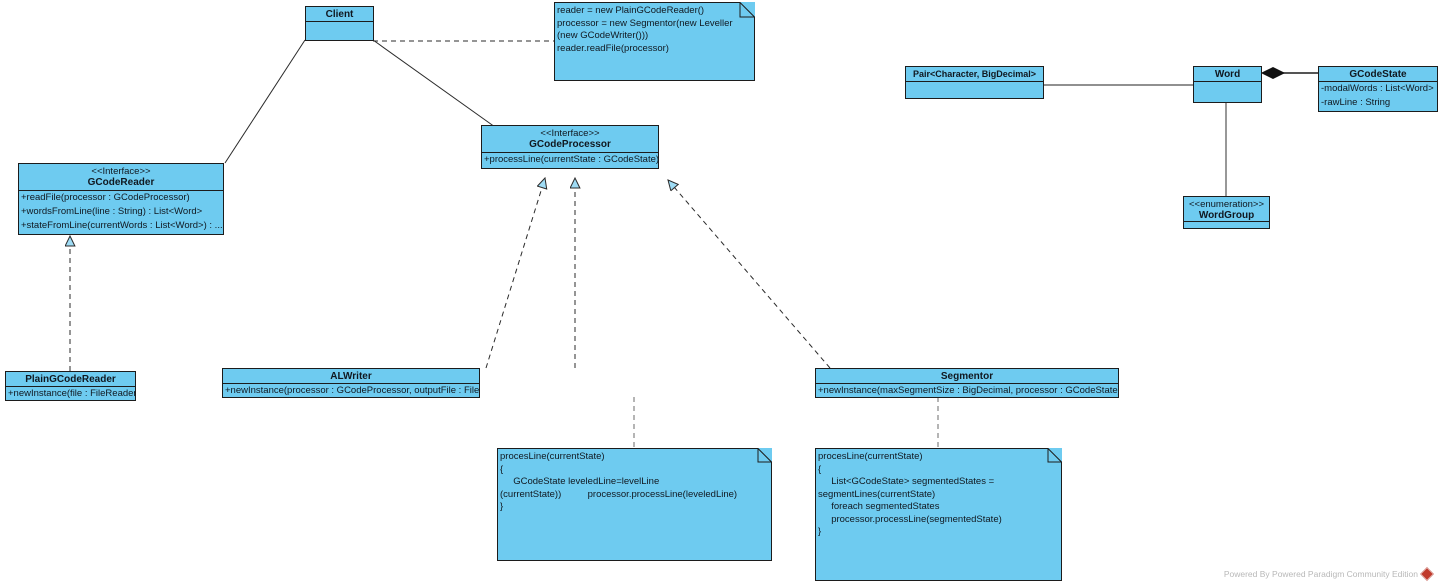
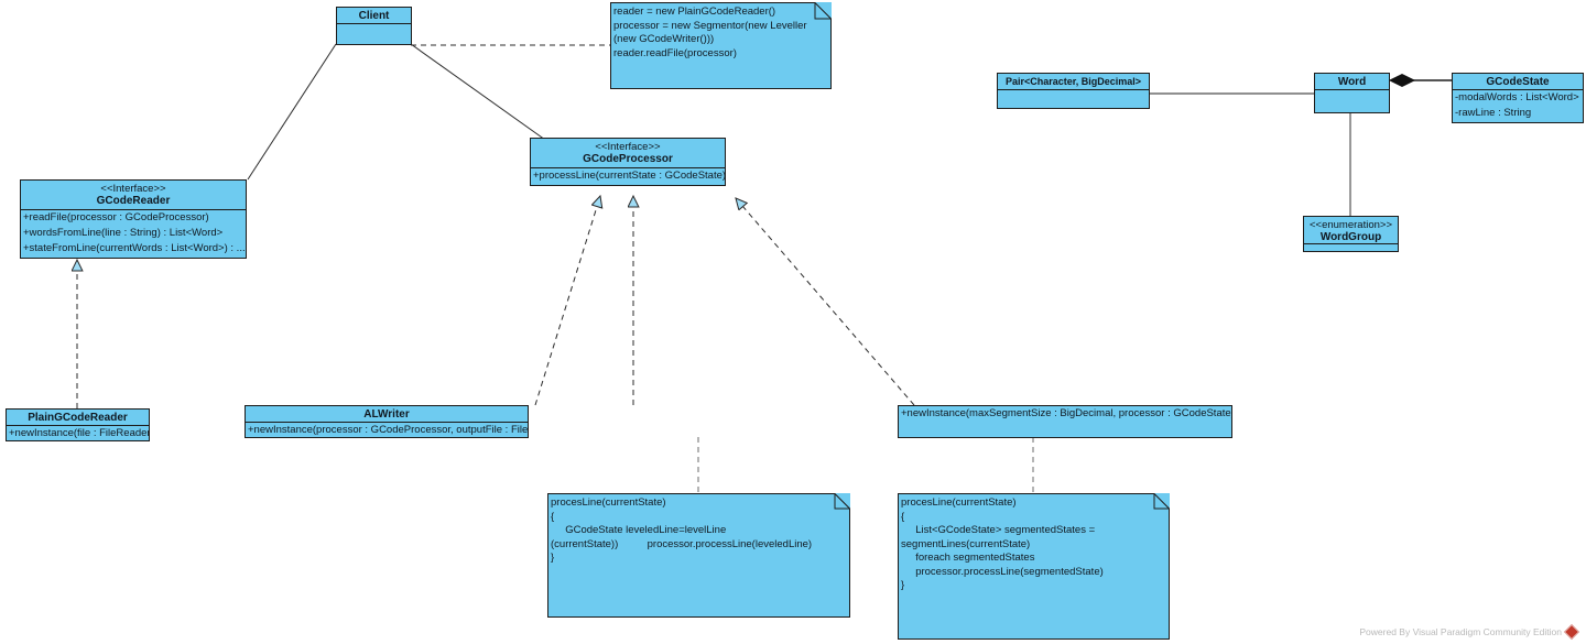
  Client
  reader = new PlainGCodeReader()
  processor = new Segmentor(new Leveller
  (new GCodeWriter()))
  reader.readFile(processor)
  <<Interface>>
  GCodeProcessor
  +processLine(currentState : GCodeState)
  <<Interface>>
  GCodeReader
  +readFile(processor : GCodeProcessor)
  +wordsFromLine(line : String) : List<Word>
  +stateFromLine(currentWords : List<Word>) : ...
  Pair<Character, BigDecimal>
  Word
  GCodeState
  -modalWords : List<Word>
  -rawLine : String
  <<enumeration>>
  WordGroup
  PlainGCodeReader
  +newInstance(file : FileReade
  ALWriter
  +newInstance(processor : GCodeProcessor, outputFile : File
- Segmentor
  +newInstance(maxSegmentSize : BigDecimal, processor : GCodeState
  procesLine(currentState)
  {
  GCodeState leveledLine=levelLine
  (currentState)) processor.processLine(leveledLine)
  }
  procesLine(currentState)
  {
  List<GCodeState> segmentedStates =
  segmentLines(currentState)
  foreach segmentedStates
  processor.processLine(segmentedState)
  }
- Powered By Powered Paradigm Community Edition
+ Powered By Visual Paradigm Community Edition
